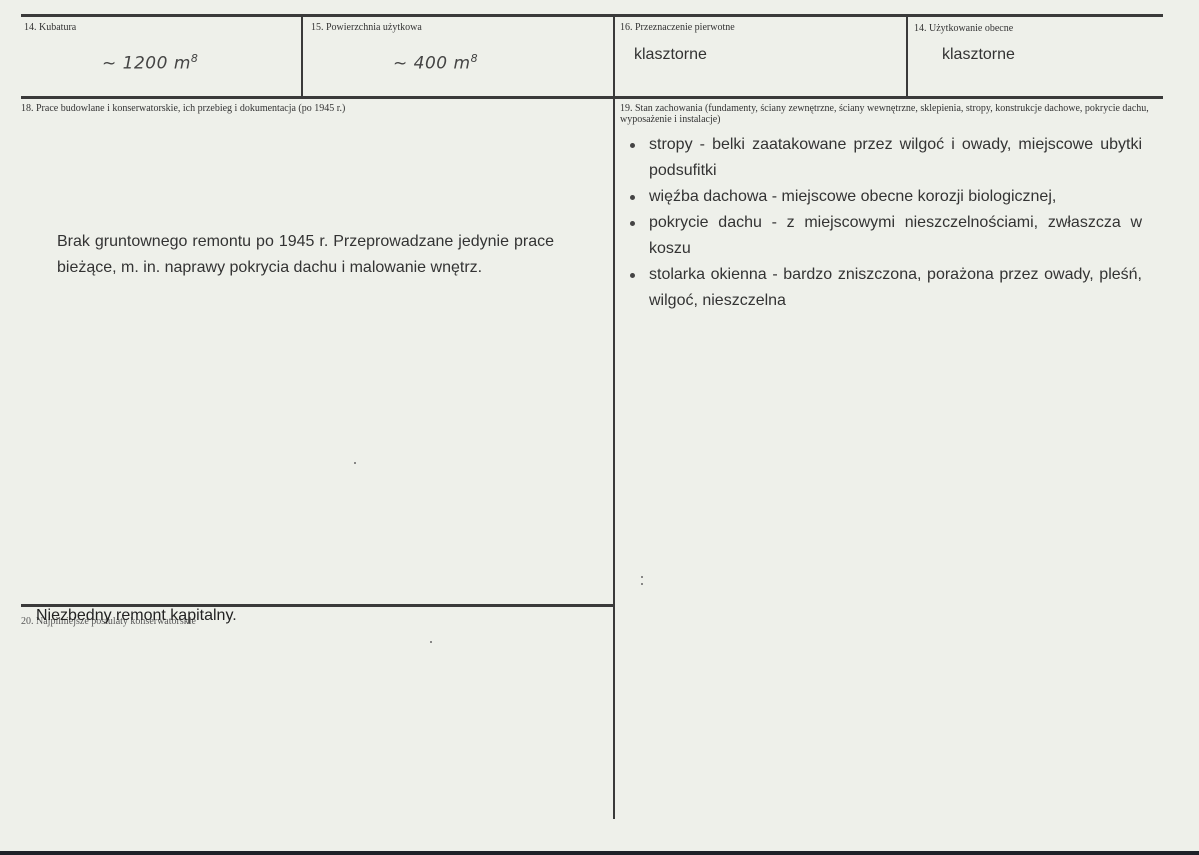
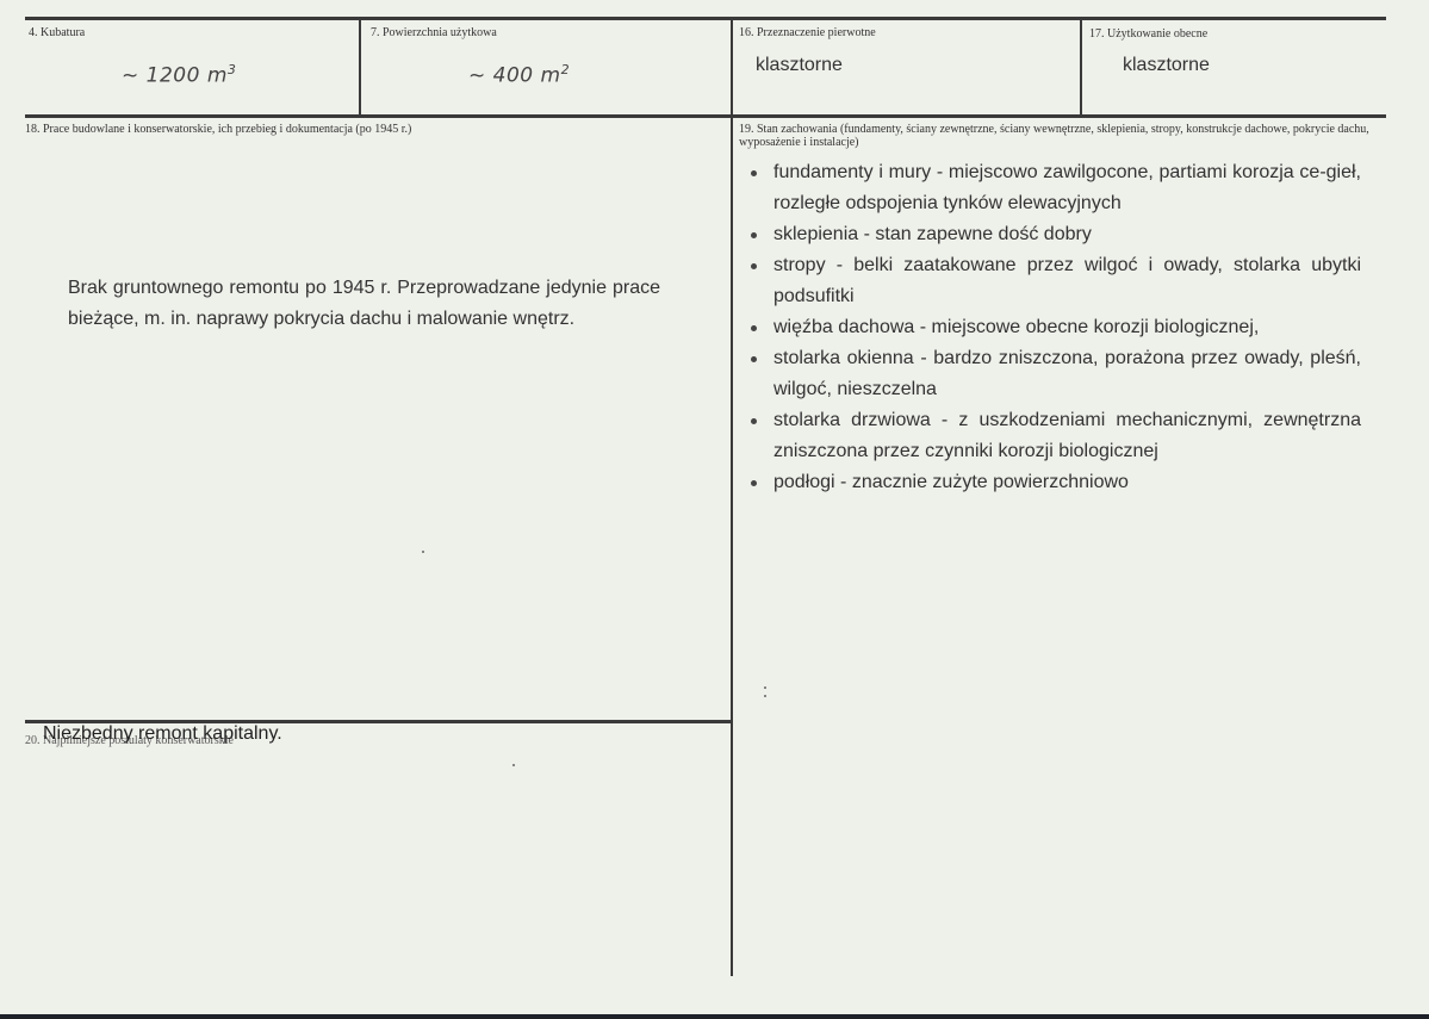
- 14. Kubatura
+ 4. Kubatura
- ~ 1200 m8
+ ~ 1200 m3
- 15. Powierzchnia użytkowa
+ 7. Powierzchnia użytkowa
- ~ 400 m8
+ ~ 400 m2
  16. Przeznaczenie pierwotne
  klasztorne
- 14. Użytkowanie obecne
+ 17. Użytkowanie obecne
  klasztorne
  18. Prace budowlane i konserwatorskie, ich przebieg i dokumentacja (po 1945 r.)
  Brak gruntownego remontu po 1945 r. Przeprowadzane jedynie prace bieżące, m. in. naprawy pokrycia dachu i malowanie wnętrz.
  19. Stan zachowania (fundamenty, ściany zewnętrzne, ściany wewnętrzne, sklepienia, stropy, konstrukcje dachowe, pokrycie dachu, wyposażenie i instalacje)
+ fundamenty i mury - miejscowo zawilgocone, partiami korozja ce-gieł, rozległe odspojenia tynków elewacyjnych
+ sklepienia - stan zapewne dość dobry
- stropy - belki zaatakowane przez wilgoć i owady, miejscowe ubytki podsufitki
+ stropy - belki zaatakowane przez wilgoć i owady, stolarka ubytki podsufitki
  więźba dachowa - miejscowe obecne korozji biologicznej,
- pokrycie dachu - z miejscowymi nieszczelnościami, zwłaszcza w koszu
  stolarka okienna - bardzo zniszczona, porażona przez owady, pleśń, wilgoć, nieszczelna
+ stolarka drzwiowa - z uszkodzeniami mechanicznymi, zewnętrzna zniszczona przez czynniki korozji biologicznej
+ podłogi - znacznie zużyte powierzchniowo
  20. Najpilniejsze postulaty konserwatorskie
  Niezbedny remont kapitalny.
